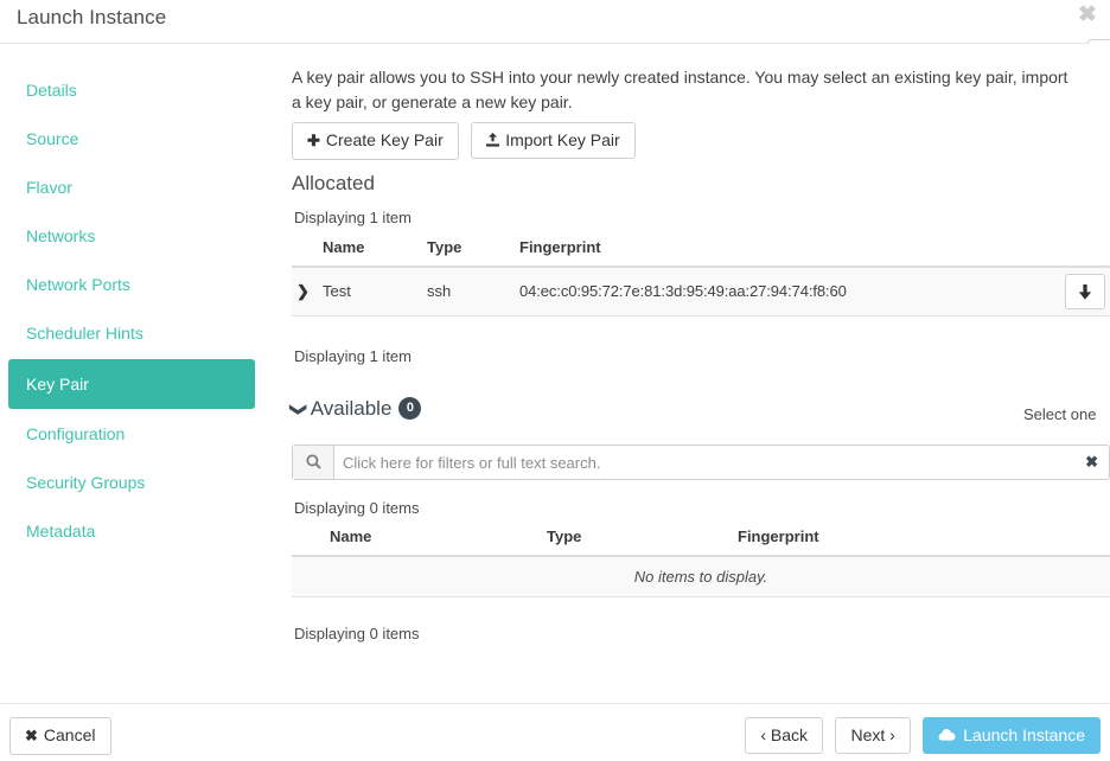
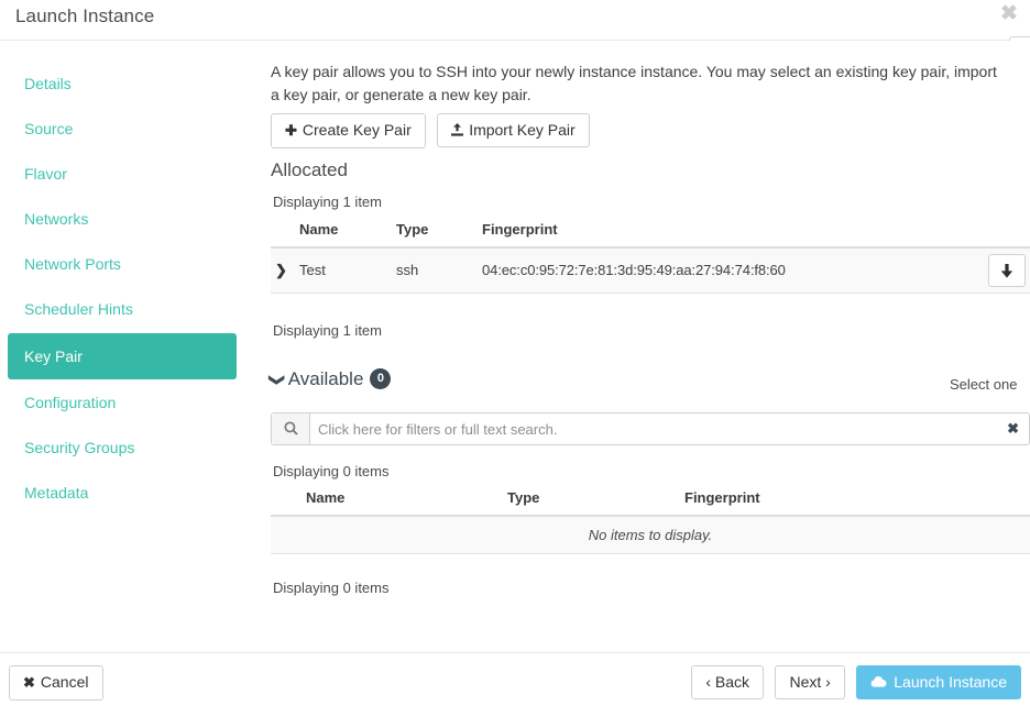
  Launch Instance
  ✖
  Details
  Source
  Flavor
  Networks
  Network Ports
  Scheduler Hints
  Key Pair
  Configuration
  Security Groups
  Metadata
- A key pair allows you to SSH into your newly created instance. You may select an existing key pair, import a key pair, or generate a new key pair.
+ A key pair allows you to SSH into your newly instance instance. You may select an existing key pair, import a key pair, or generate a new key pair.
  ✚ Create Key Pair Import Key Pair
  Allocated
  Displaying 1 item
  	Name	Type	Fingerprint
  ❯	Test	ssh	04:ec:c0:95:72:7e:81:3d:95:49:aa:27:94:74:f8:60
  Displaying 1 item
  Select one
  Click here for filters or full text search.
  ✖
  Displaying 0 items
  	Name	Type	Fingerprint
  No items to display.
  Displaying 0 items
  ✖ Cancel
  ‹ Back Next › Launch Instance
